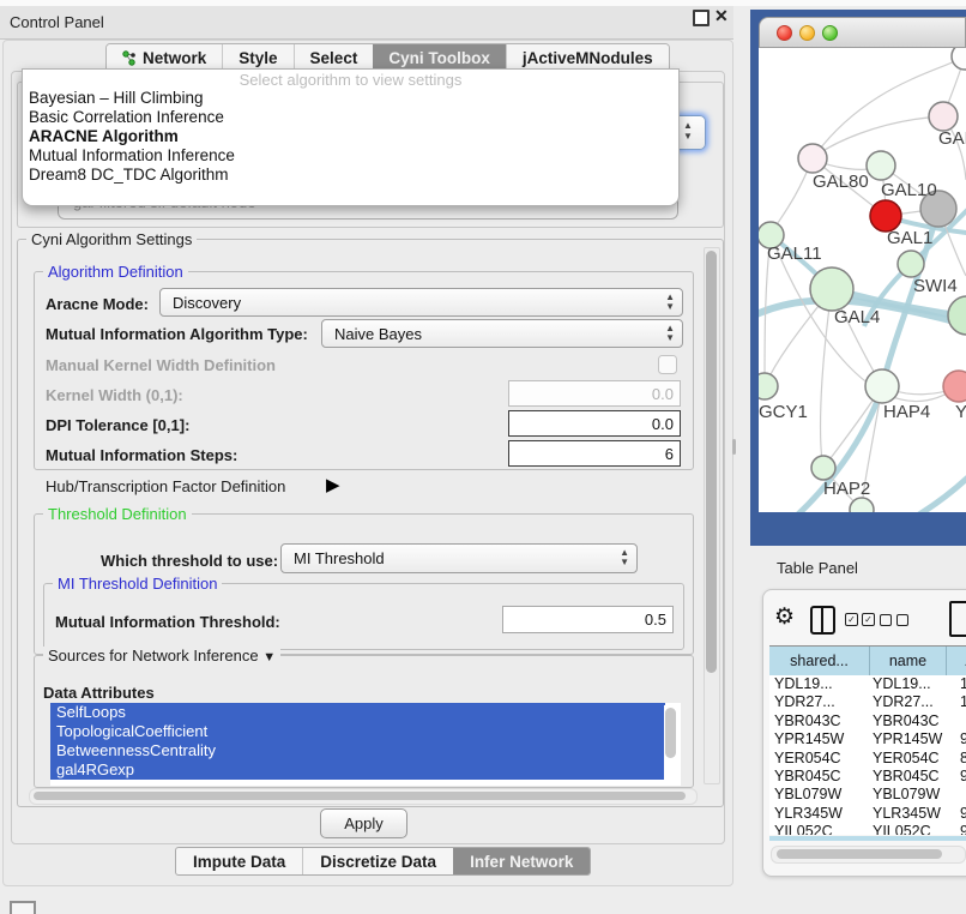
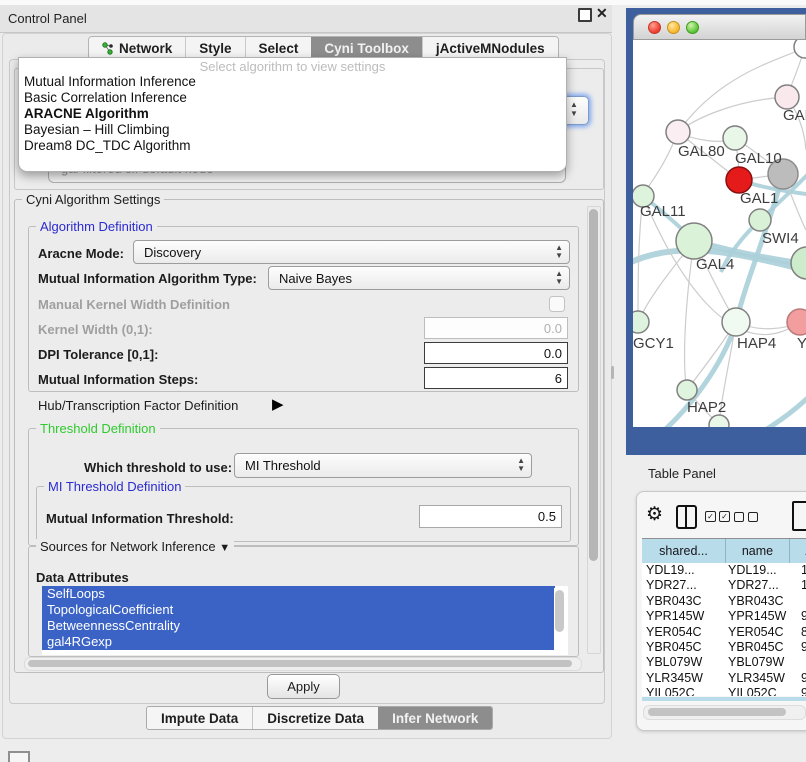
  Control Panel
  ✕
  Network
  Style
  Select
  Cyni Toolbox
  jActiveMNodules
  ▲
  ▼
  Select algorithm to view settings
- Bayesian – Hill Climbing
+ Mutual Information Inference
  Basic Correlation Inference
  ARACNE Algorithm
- Mutual Information Inference
+ Bayesian – Hill Climbing
  Dream8 DC_TDC Algorithm
  Cyni Algorithm Settings
  Algorithm Definition
  Aracne Mode:
  Discovery
  ▲
  ▼
  Mutual Information Algorithm Type:
  Naive Bayes
  ▲
  ▼
  Manual Kernel Width Definition
  Kernel Width (0,1):
  0.0
  DPI Tolerance [0,1]:
  0.0
  Mutual Information Steps:
  6
  Hub/Transcription Factor Definition
  ▶
  Threshold Definition
  Which threshold to use:
  MI Threshold
  ▲
  ▼
  MI Threshold Definition
  Mutual Information Threshold:
  0.5
  Sources for Network Inference ▼
  Data Attributes
  SelfLoops
  TopologicalCoefficient
  BetweennessCentrality
  gal4RGexp
  Apply
  Impute Data
  Discretize Data
  Infer Network
  GAL80
  GAL10
  GAL1
  GAL11
  SWI4
  GAL4
  GCY1
  HAP4
  Y
  HAP2
  Table Panel
  ⚙
  ✓
  ✓
  shared...
  name
  YDL19...
  YDL19...
  YDR27...
  YDR27...
  YBR043C
  YBR043C
  YPR145W
  YPR145W
  YER054C
  YER054C
  YBR045C
  YBR045C
  YBL079W
  YBL079W
  YLR345W
  YLR345W
  YIL052C
  YIL052C
  9
